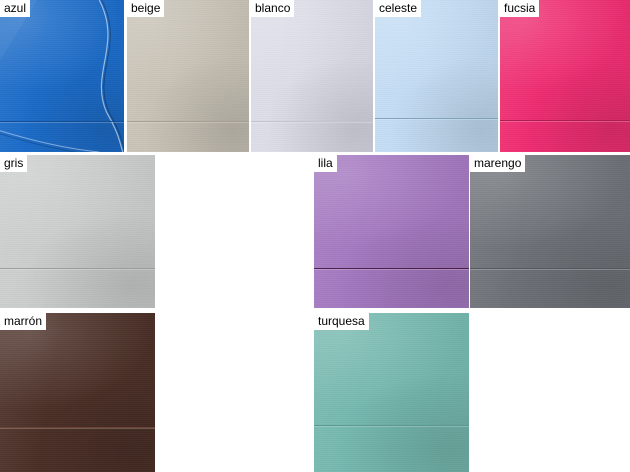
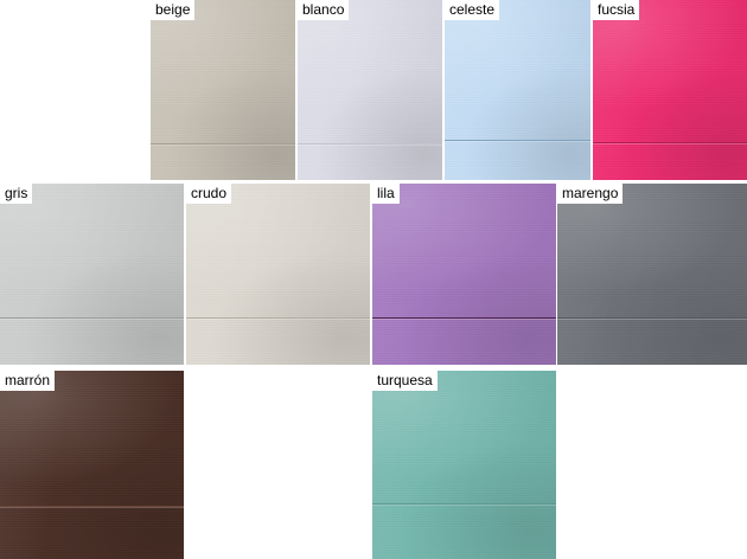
- azul
  beige
  blanco
  celeste
  fucsia
  gris
+ crudo
  lila
  marengo
  marrón
  turquesa
